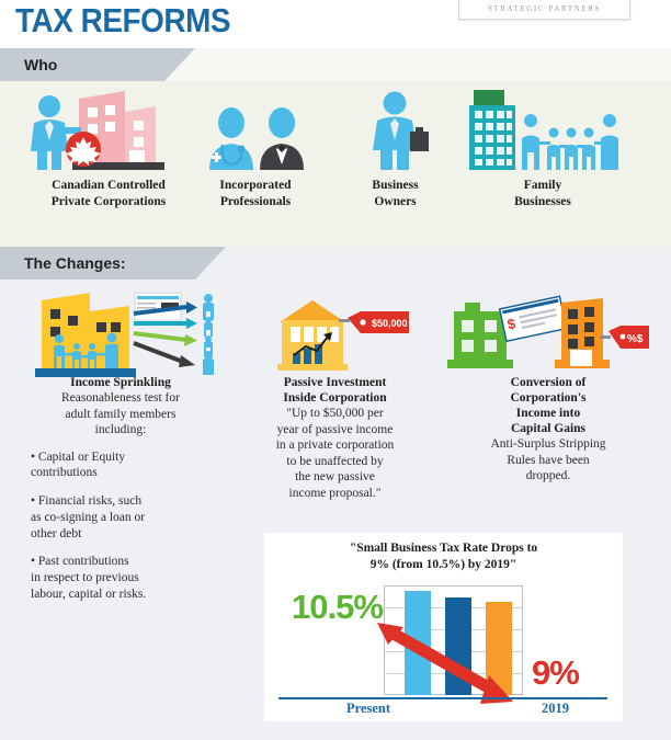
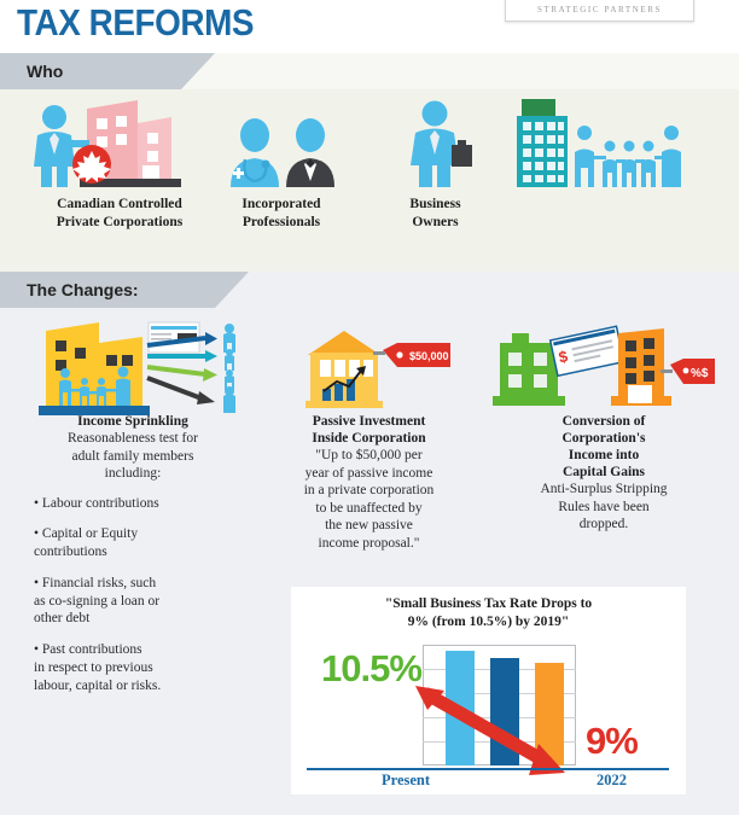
  STRATEGIC PARTNERS
  TAX REFORMS
  Who
  Canadian Controlled
  Private Corporations
  Incorporated
  Professionals
  Business
  Owners
- Family
- Businesses
  The Changes:
  Income Sprinkling
  Reasonableness test for
  adult family members
  including:
+ • Labour contributions
  • Capital or Equity
  contributions
  • Financial risks, such
  as co-signing a loan or
  other debt
  • Past contributions
  in respect to previous
  labour, capital or risks.
  $50,000
  Passive Investment
  Inside Corporation
  "Up to $50,000 per
  year of passive income
  in a private corporation
  to be unaffected by
  the new passive
  income proposal."
  %$
  Conversion of
  Corporation's
  Income into
  Capital Gains
  Anti-Surplus Stripping
  Rules have been
  dropped.
  "Small Business Tax Rate Drops to
  9% (from 10.5%) by 2019"
  10.5%
  9%
  Present
- 2019
+ 2022
